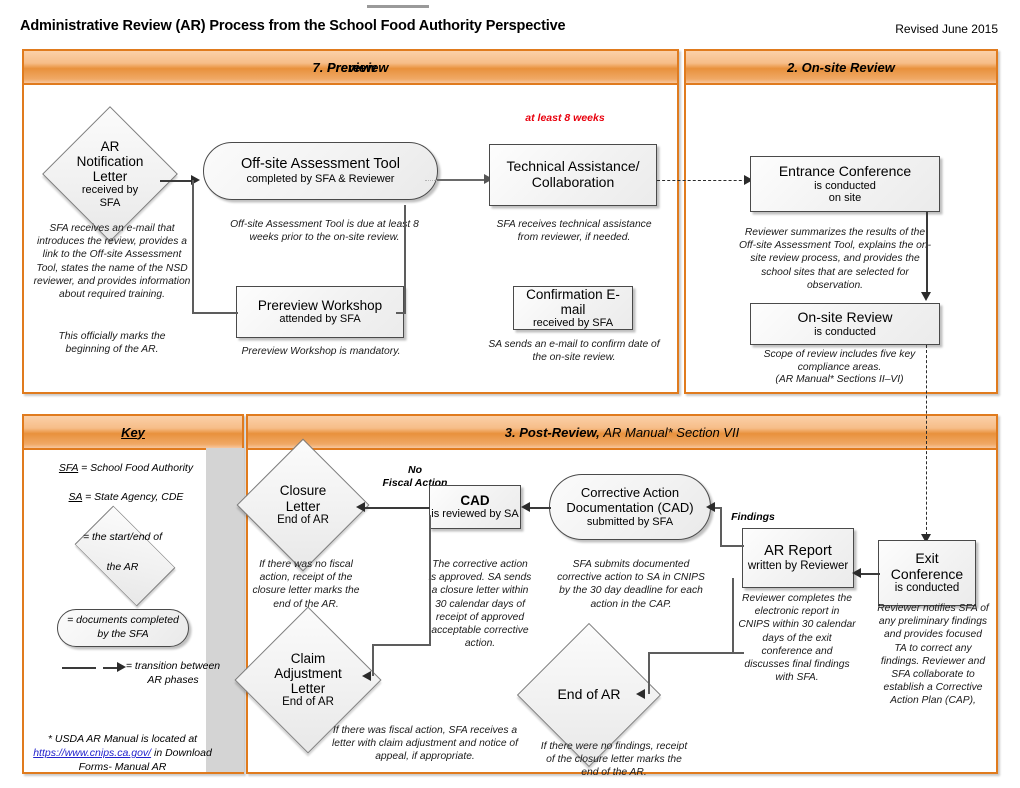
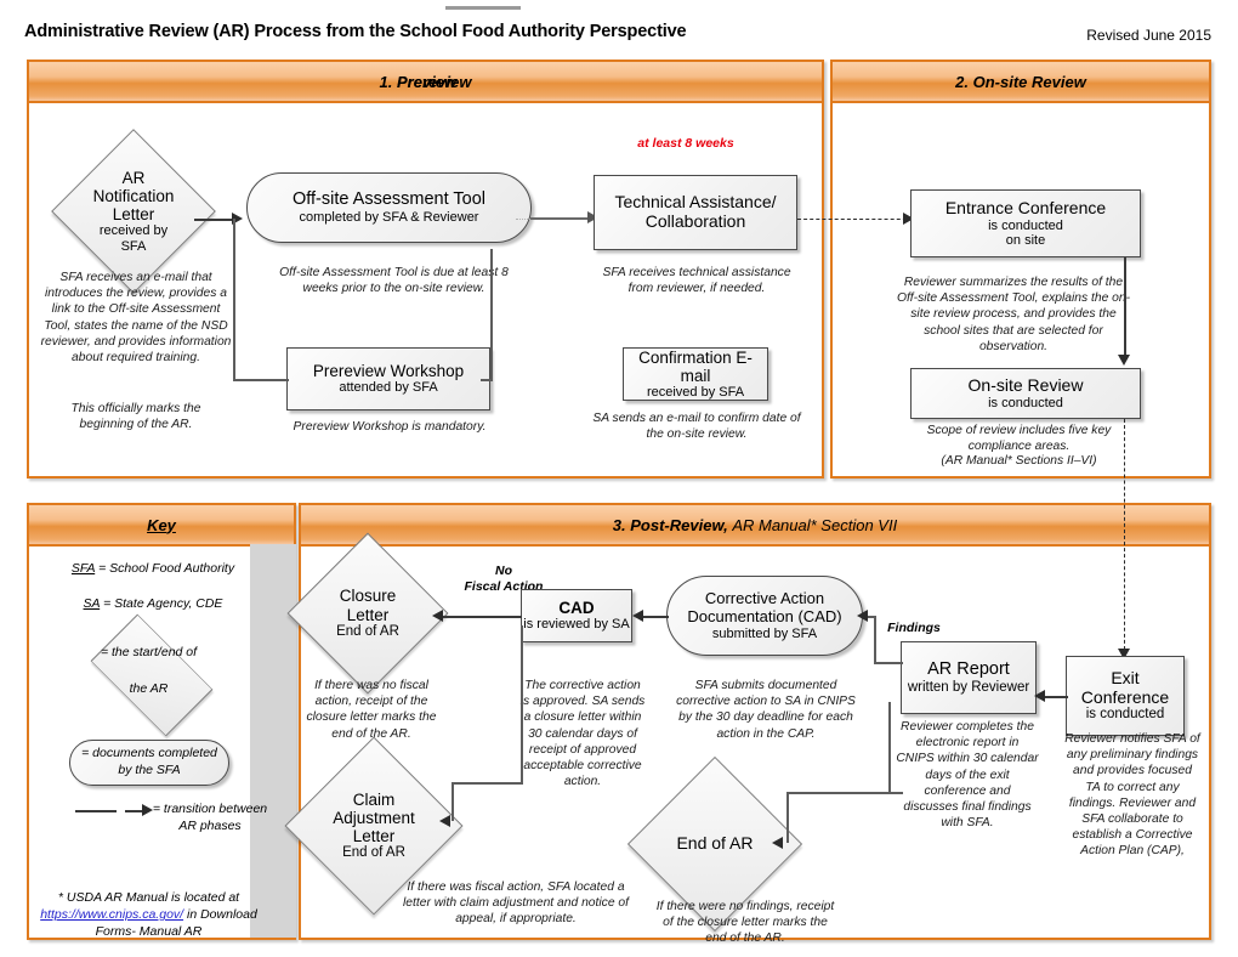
  Administrative Review (AR) Process from the School Food Authority Perspective
  Revised June 2015
- 7. Prereview
+ 1. Prereview
  Preview
  2. On-site Review
  Key
  3. Post-Review, AR Manual* Section VII
  AR
  Notification
  Letter
  received by
  SFA
  SFA receives an e-mail that introduces the review, provides a link to the Off-site Assessment Tool, states the name of the NSD reviewer, and provides information about required training.
  This officially marks the beginning of the AR.
  Off-site Assessment Tool
  completed by SFA & Reviewer
  Off-site Assessment Tool is due at leat 8 weeks prior to the on-site review.
  Prereview Workshop
  attended by SFA
  Prereview Workshop is mandatory.
  at least 8 weeks
  Technical Assistance/
  Collaboration
  SFA receives technical assistance from reviewer, if needed.
  Confirmation E-mail
  received by SFA
  SA sends an e-mail to confirm date of the on-site review.
  Entrance Conference
  is conducted
  on site
  Reviewer summarizes the results of the Off-site Assessment Tool, explains the on-site review process, and provides the school sites that are selected for observation.
  On-site Review
  is conducted
  Scope of review includes five key compliance areas.
  (AR Manual* Sections II–VI)
  SFA = School Food Authority
  SA = State Agency, CDE
  = the start/end of
  the AR
  = documents completed by the SFA
  = transition between AR phases
  * USDA AR Manual is located at https://www.cnips.ca.gov/ in Download Forms- Manual AR
  Closure
  Letter
  End of AR
  If there was no fiscal action, receipt of the closure letter marks the end of the AR.
  Claim
  Adjustment
  Letter
  End of AR
- If there was fiscal action, SFA receives a letter with claim adjustment and notice of appeal, if appropriate.
+ If there was fiscal action, SFA located a letter with claim adjustment and notice of appeal, if appropriate.
  No
  Fiscal Action
  CAD
  is reviewed by SA
  The corrective action s approved. SA sends a closure letter within 30 calendar days of receipt of approved acceptable corrective action.
  Corrective Action
  Documentation (CAD)
  submitted by SFA
  SFA submits documented corrective action to SA in CNIPS by the 30 day deadline for each action in the CAP.
  Findings
  AR Report
  written by Reviewer
  Reviewer completes the electronic report in CNIPS within 30 calendar days of the exit conference and discusses final findings with SFA.
  Exit
  Conference
  is conducted
  Reviewer notifies SFA of any preliminary findings and provides focused TA to correct any findings. Reviewer and SFA collaborate to establish a Corrective Action Plan (CAP),
  End of AR
  If there were no findings, receipt of the closure letter marks the end of the AR.
